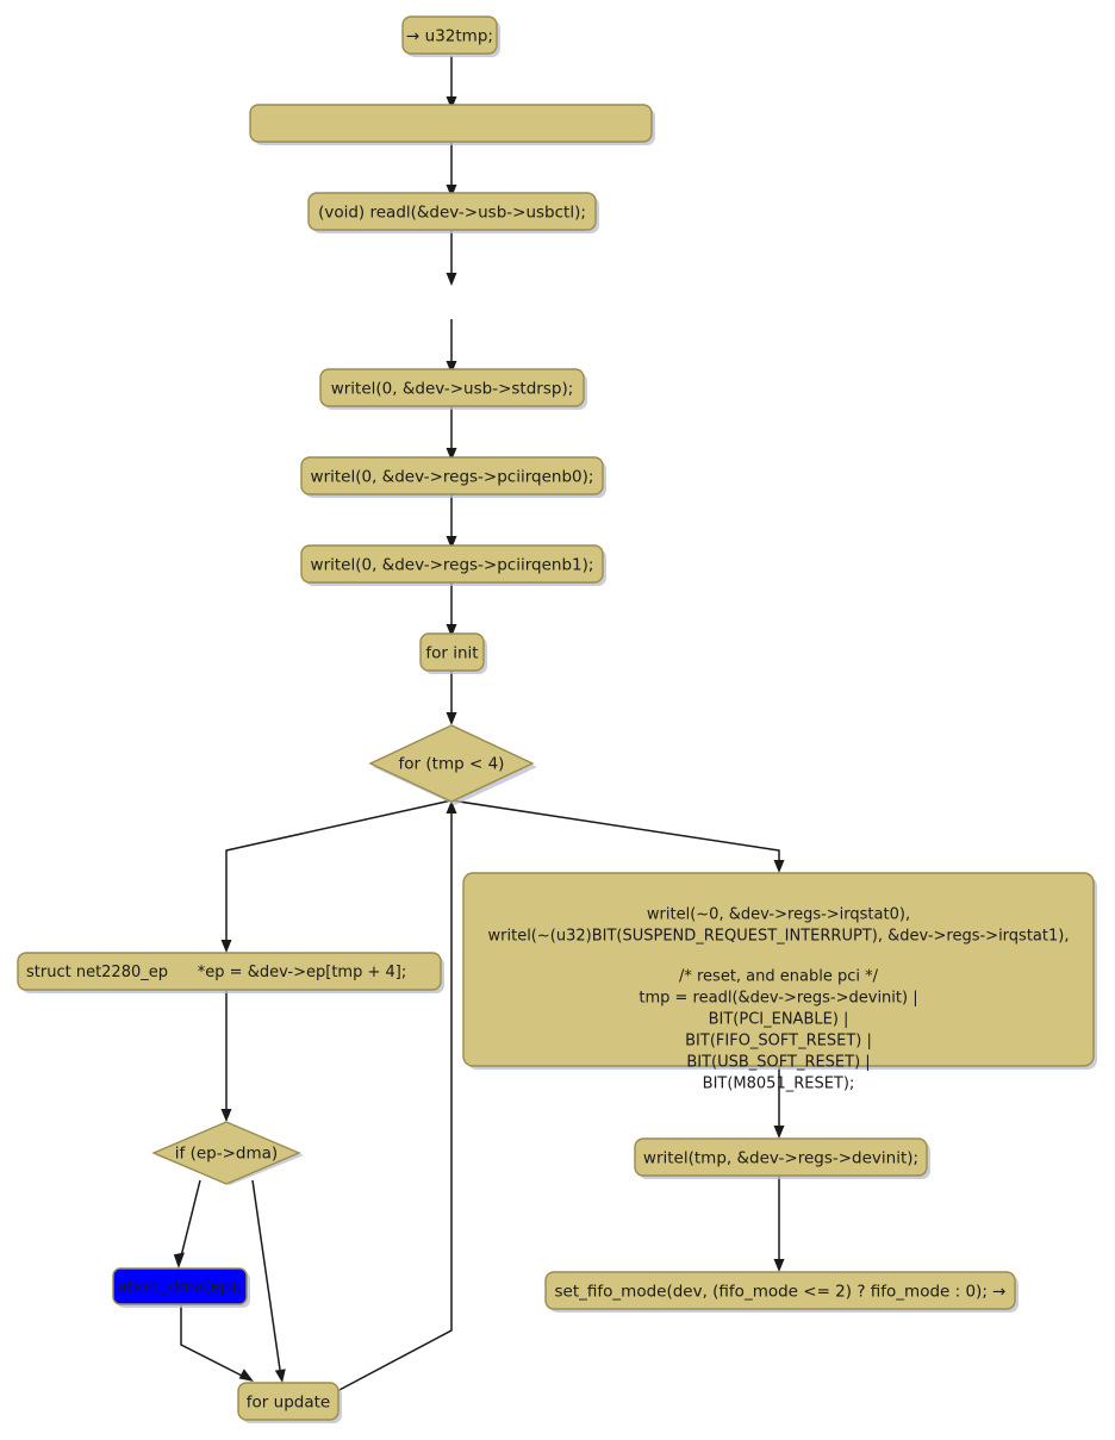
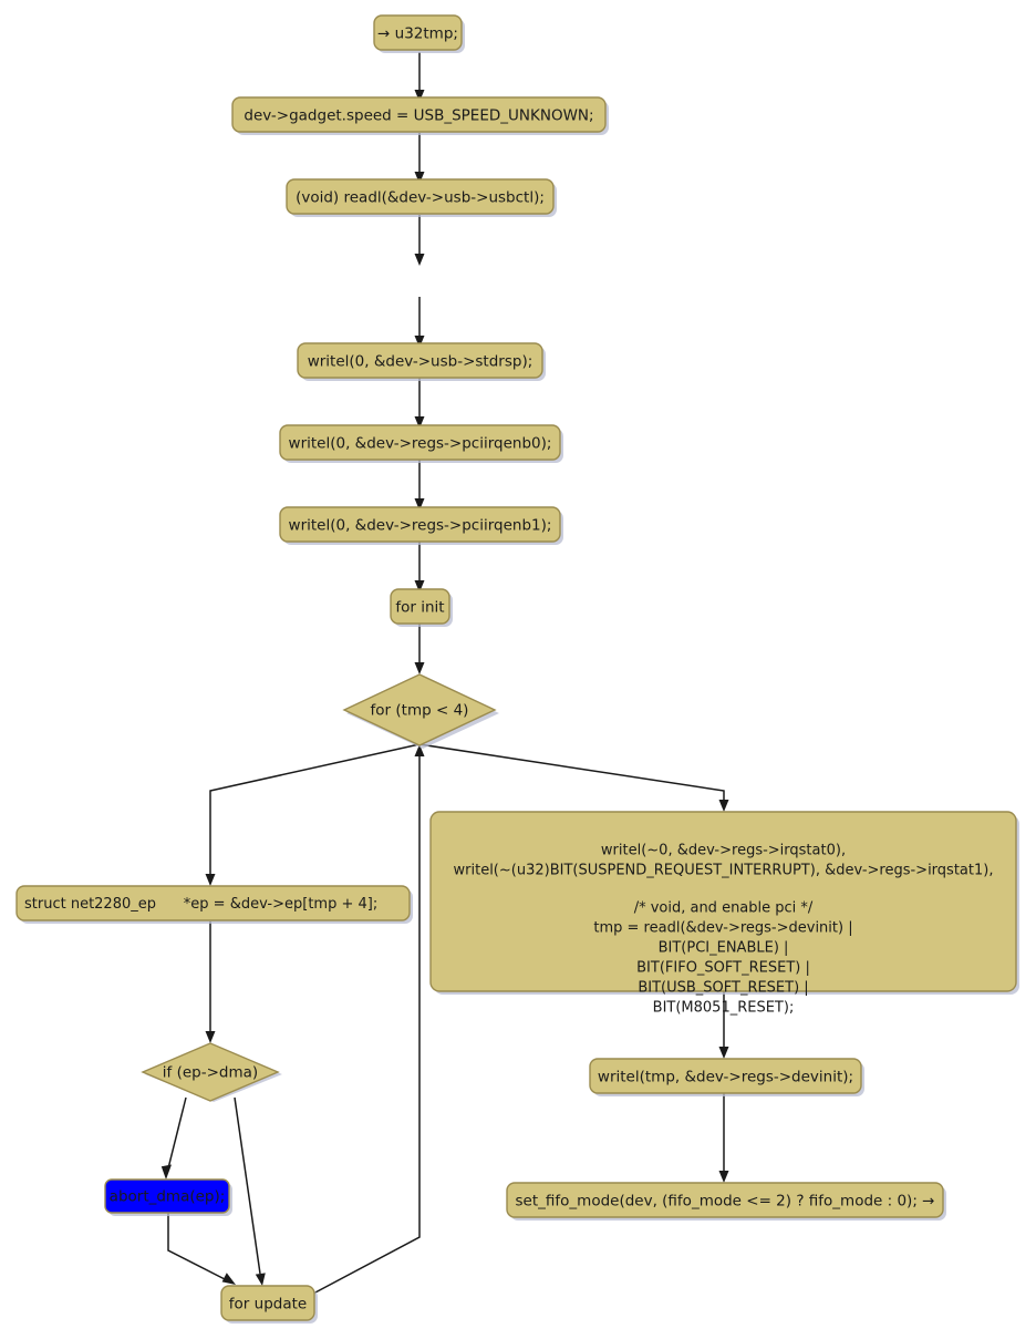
  → u32tmp;
+ dev->gadget.speed = USB_SPEED_UNKNOWN;
  (void) readl(&dev->usb->usbctl);
  writel(0, &dev->usb->stdrsp);
  writel(0, &dev->regs->pciirqenb0);
  writel(0, &dev->regs->pciirqenb1);
  for init
  for (tmp < 4)
  struct net2280_ep *ep = &dev->ep[tmp + 4];
  if (ep->dma)
  abort_dma(ep);
  for update
  writel(~0, &dev->regs->irqstat0),
  writel(~(u32)BIT(SUSPEND_REQUEST_INTERRUPT), &dev->regs->irqstat1),
- /* reset, and enable pci */
+ /* void, and enable pci */
  tmp = readl(&dev->regs->devinit) |
  BIT(PCI_ENABLE) |
  BIT(FIFO_SOFT_RESET) |
  BIT(USB_SOFT_RESET) |
  BIT(M8051_RESET);
  writel(tmp, &dev->regs->devinit);
  set_fifo_mode(dev, (fifo_mode <= 2) ? fifo_mode : 0); →
